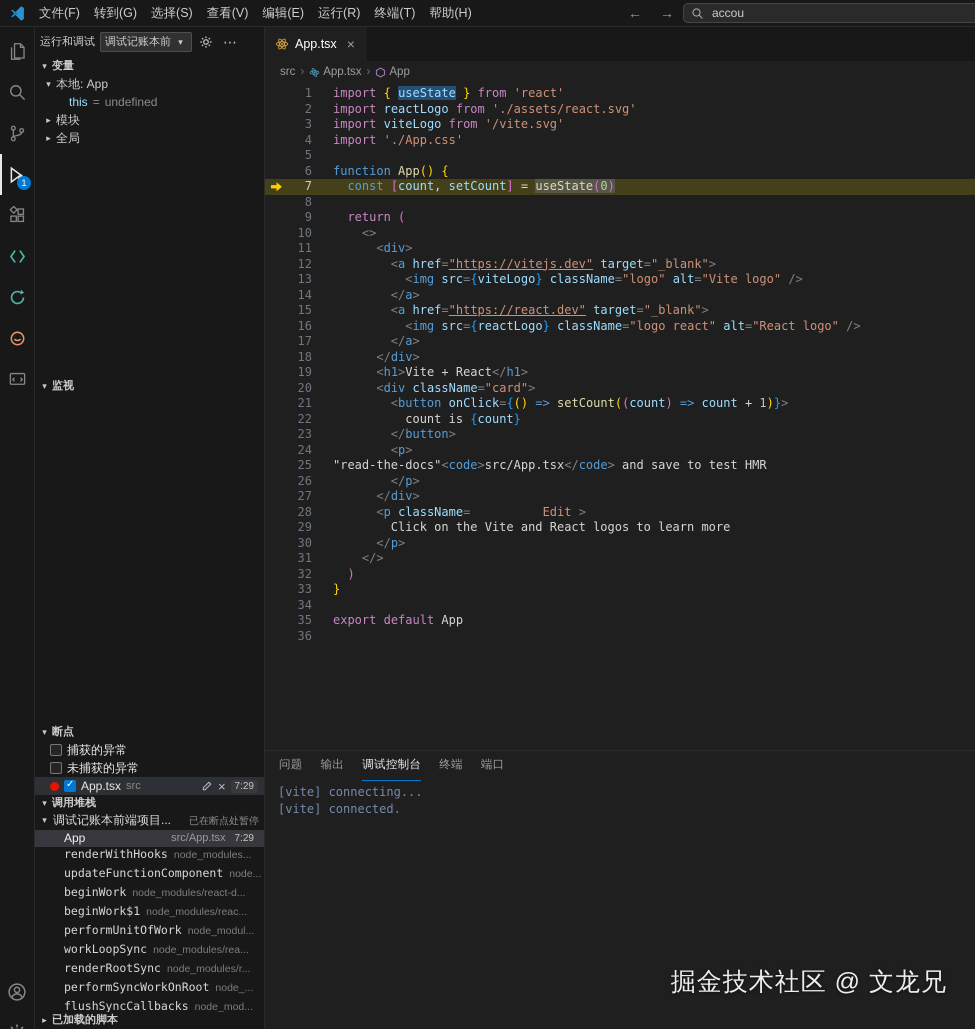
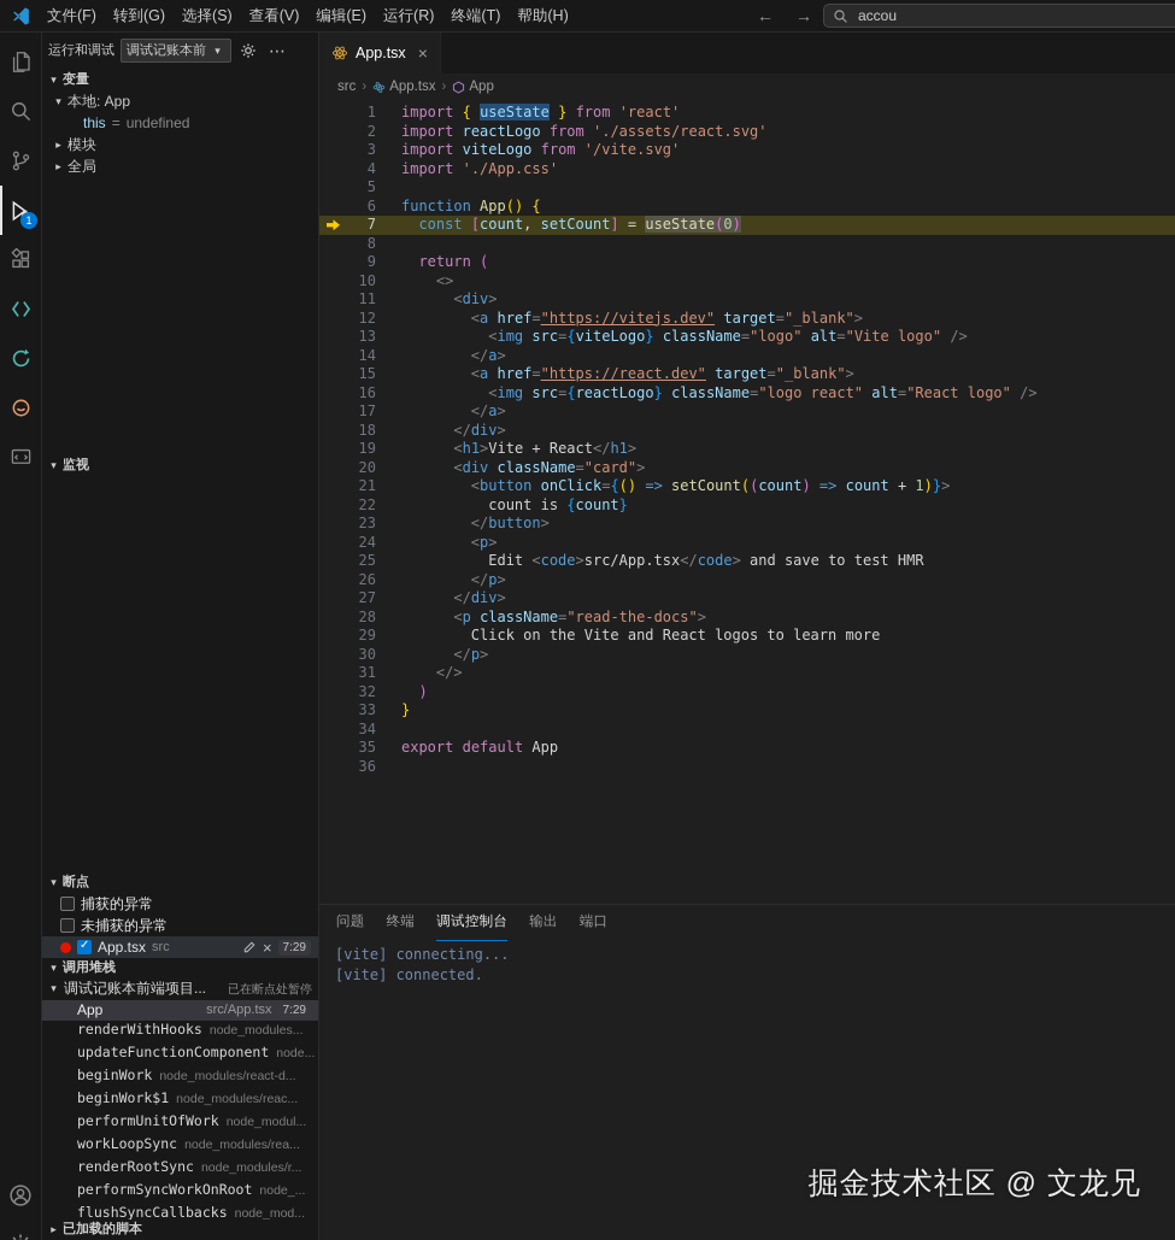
  文件(F)
  转到(G)
  选择(S)
  查看(V)
  编辑(E)
  运行(R)
  终端(T)
  帮助(H)
  ←
  →
  accou
  1
  运行和调试
  调试记账本前
  ▾
  ⋯
  ▾
  变量
  ▾
  本地: App
  this
  =
  undefined
  ▸
  模块
  ▸
  全局
  ▾
  监视
  ▾
  断点
  捕获的异常
  未捕获的异常
  App.tsx
  src
  ×
  7:29
  ▾
  调用堆栈
  ▾
  调试记账本前端项目...
  已在断点处暂停
  App
  src/App.tsx
  7:29
  renderWithHooks
  node_modules...
  updateFunctionComponent
  node...
  beginWork
  node_modules/react-d...
  beginWork$1
  node_modules/reac...
  performUnitOfWork
  node_modul...
  workLoopSync
  node_modules/rea...
  renderRootSync
  node_modules/r...
  performSyncWorkOnRoot
  node_...
  flushSyncCallbacks
  node_mod...
  ▸
  已加载的脚本
  App.tsx
  ×
  src
  ›
  App.tsx
  ›
  App
  1
  import { useState } from 'react'
  2
  import reactLogo from './assets/react.svg'
  3
  import viteLogo from '/vite.svg'
  4
  import './App.css'
  5
  6
  function App() {
  7
  const [count, setCount] = useState(0)
  8
  9
  return (
  10
  <>
  11
  <div>
  12
  <a href="https://vitejs.dev" target="_blank">
  13
  <img src={viteLogo} className="logo" alt="Vite logo" />
  14
  </a>
  15
  <a href="https://react.dev" target="_blank">
  16
  <img src={reactLogo} className="logo react" alt="React logo" />
  17
  </a>
  18
  </div>
  19
  <h1>Vite + React</h1>
  20
  <div className="card">
  21
  <button onClick={() => setCount((count) => count + 1)}>
  22
  count is {count}
  23
  </button>
  24
  <p>
  25
- "read-the-docs"<code>src/App.tsx</code> and save to test HMR
+ Edit <code>src/App.tsx</code> and save to test HMR
  26
  </p>
  27
  </div>
  28
- <p className= Edit >
+ <p className="read-the-docs">
  29
  Click on the Vite and React logos to learn more
  30
  </p>
  31
  </>
  32
  )
  33
  }
  34
  35
  export default App
  36
  问题
- 输出
+ 终端
  调试控制台
- 终端
+ 输出
  端口
  [vite] connecting...
  [vite] connected.
  掘金技术社区 @ 文龙兄
